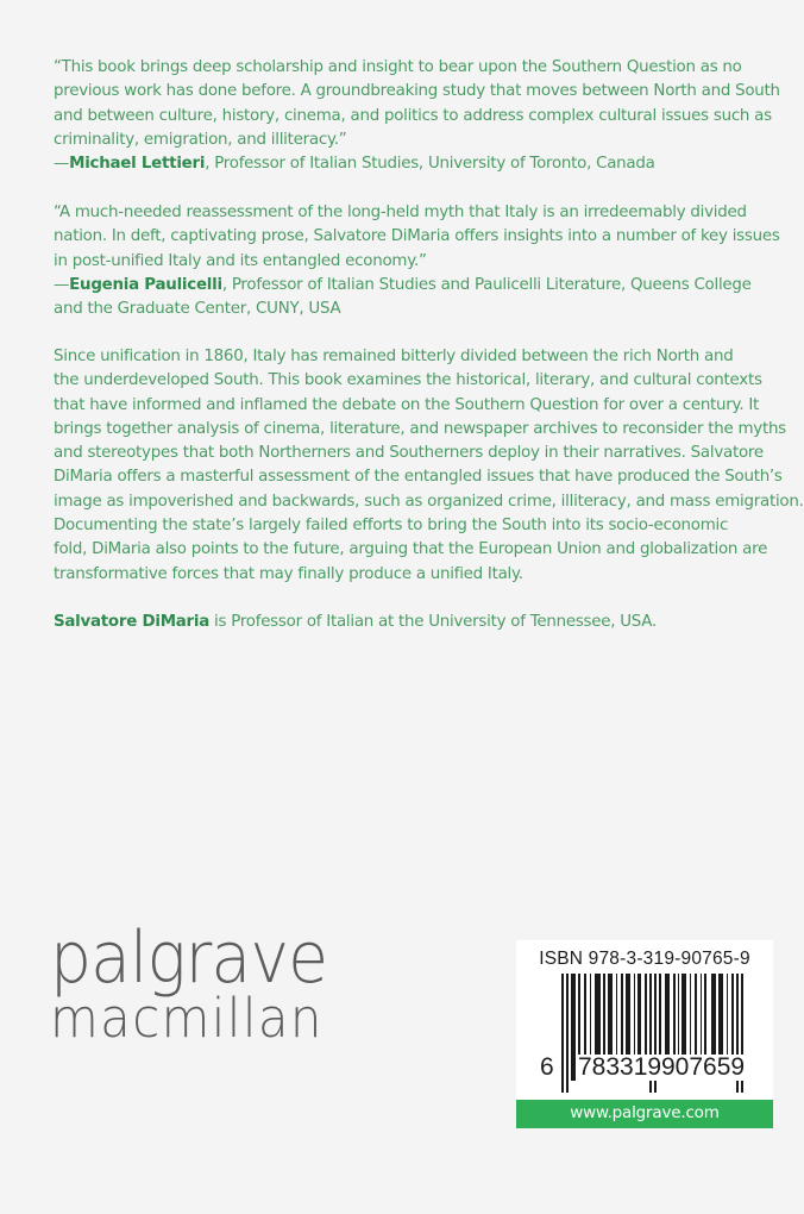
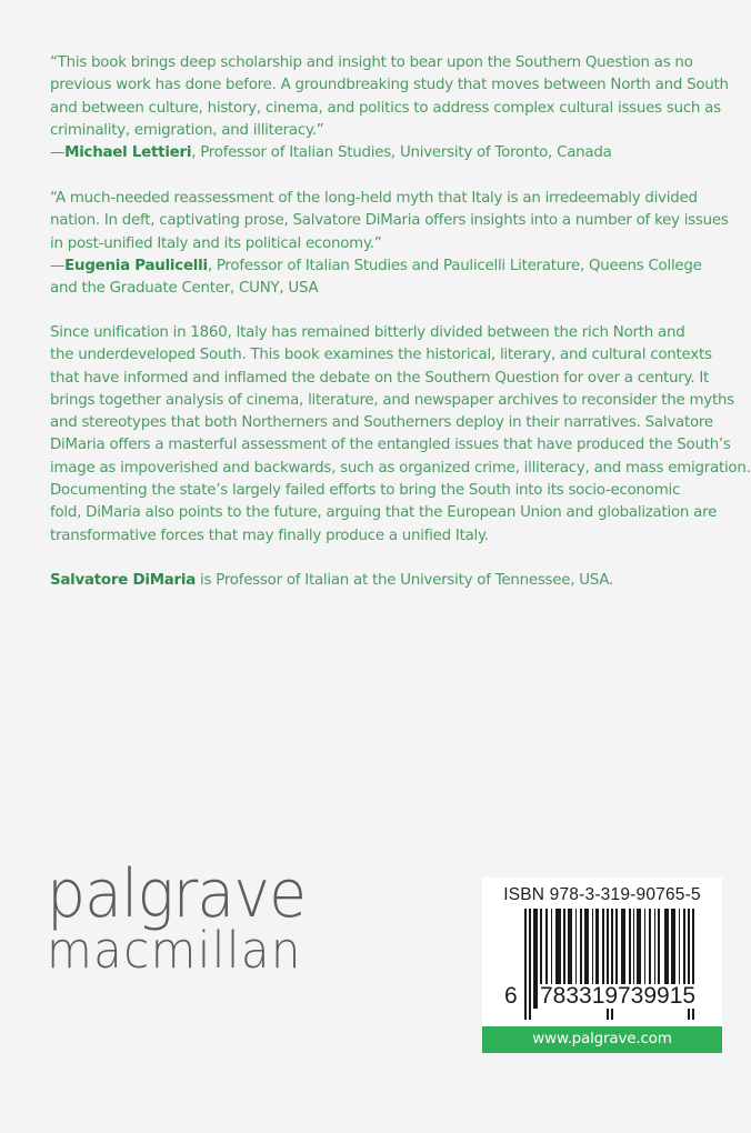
  “This book brings deep scholarship and insight to bear upon the Southern Question as no
  previous work has done before. A groundbreaking study that moves between North and South
  and between culture, history, cinema, and politics to address complex cultural issues such as
  criminality, emigration, and illiteracy.”
  —Michael Lettieri, Professor of Italian Studies, University of Toronto, Canada
  “A much-needed reassessment of the long-held myth that Italy is an irredeemably divided
  nation. In deft, captivating prose, Salvatore DiMaria offers insights into a number of key issues
- in post-unified Italy and its entangled economy.”
+ in post-unified Italy and its political economy.”
  —Eugenia Paulicelli, Professor of Italian Studies and Paulicelli Literature, Queens College
  and the Graduate Center, CUNY, USA
  Since unification in 1860, Italy has remained bitterly divided between the rich North and
  the underdeveloped South. This book examines the historical, literary, and cultural contexts
  that have informed and inflamed the debate on the Southern Question for over a century. It
  brings together analysis of cinema, literature, and newspaper archives to reconsider the myths
  and stereotypes that both Northerners and Southerners deploy in their narratives. Salvatore
  DiMaria offers a masterful assessment of the entangled issues that have produced the South’s
  image as impoverished and backwards, such as organized crime, illiteracy, and mass emigration.
  Documenting the state’s largely failed efforts to bring the South into its socio-economic
  fold, DiMaria also points to the future, arguing that the European Union and globalization are
  transformative forces that may finally produce a unified Italy.
  Salvatore DiMaria is Professor of Italian at the University of Tennessee, USA.
  palgrave
  macmillan
- ISBN 978-3-319-90765-9
+ ISBN 978-3-319-90765-5
  6
  783319
- 907659
+ 739915
  www.palgrave.com
